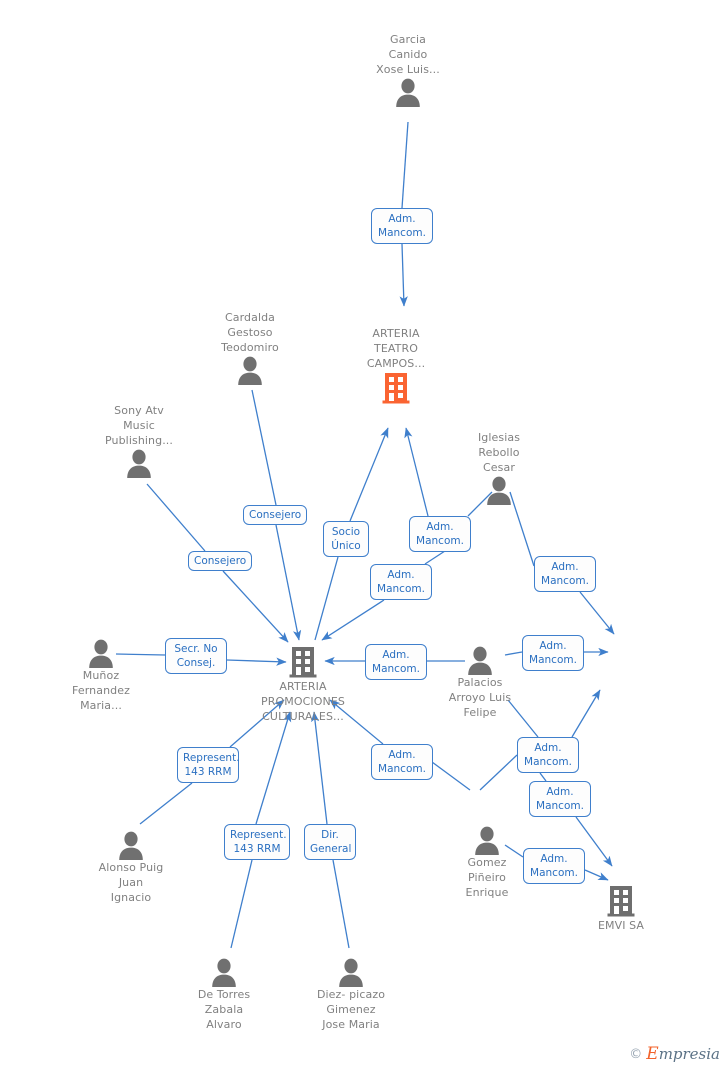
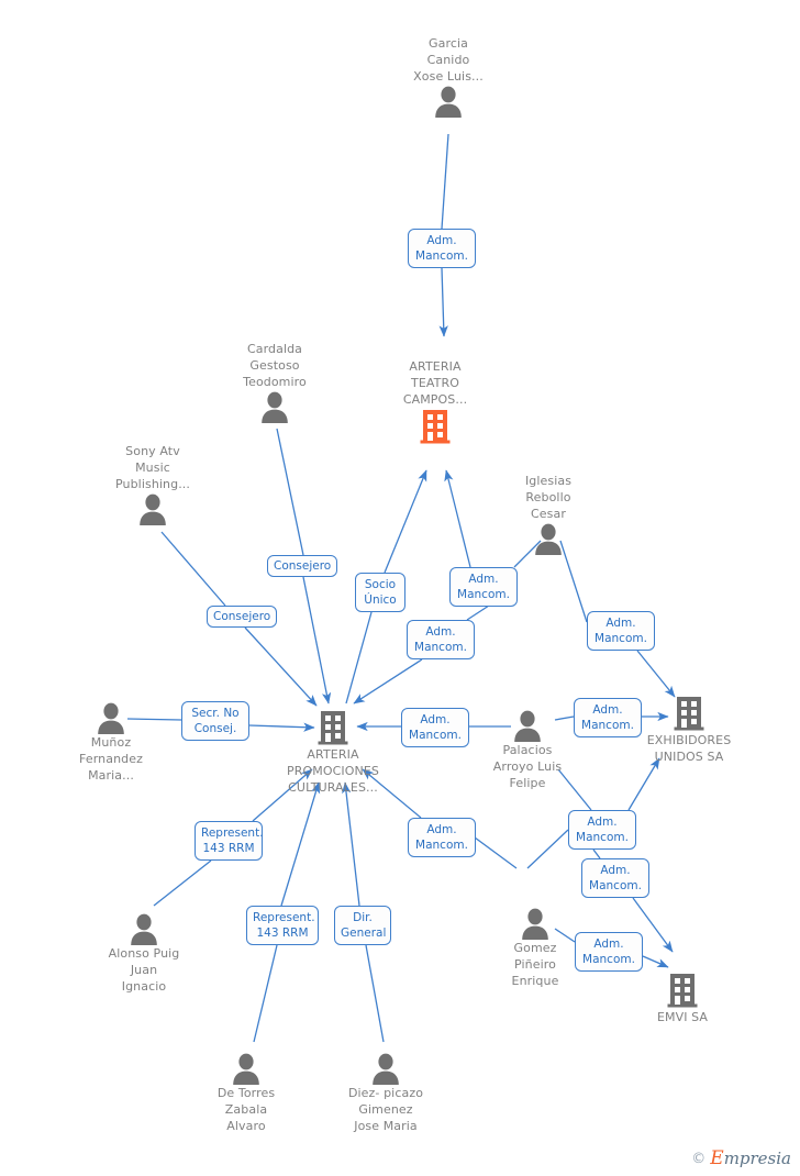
  Garcia
  Canido
  Xose Luis...
  ARTERIA
  TEATRO
  CAMPOS...
  Cardalda
  Gestoso
  Teodomiro
  Sony Atv
  Music
  Publishing...
  Iglesias
  Rebollo
  Cesar
  Muñoz
  Fernandez
  Maria...
  ARTERIA
  PROMOCIONES
  CULTURALES...
  Palacios
  Arroyo Luis
  Felipe
+ EXHIBIDORES
+ UNIDOS SA
  Alonso Puig
  Juan
  Ignacio
  Gomez
  Piñeiro
  Enrique
  EMVI SA
  De Torres
  Zabala
  Alvaro
  Diez- picazo
  Gimenez
  Jose Maria
  Adm.
  Mancom.
  Consejero
  Socio
  Único
  Adm.
  Mancom.
  Consejero
  Adm.
  Mancom.
  Adm.
  Mancom.
  Secr. No
  Consej.
  Adm.
  Mancom.
  Adm.
  Mancom.
  Represent.
  143 RRM
  Adm.
  Mancom.
  Adm.
  Mancom.
  Adm.
  Mancom.
  Represent.
  143 RRM
  Dir.
  General
  Adm.
  Mancom.
  ©
  Empresia
